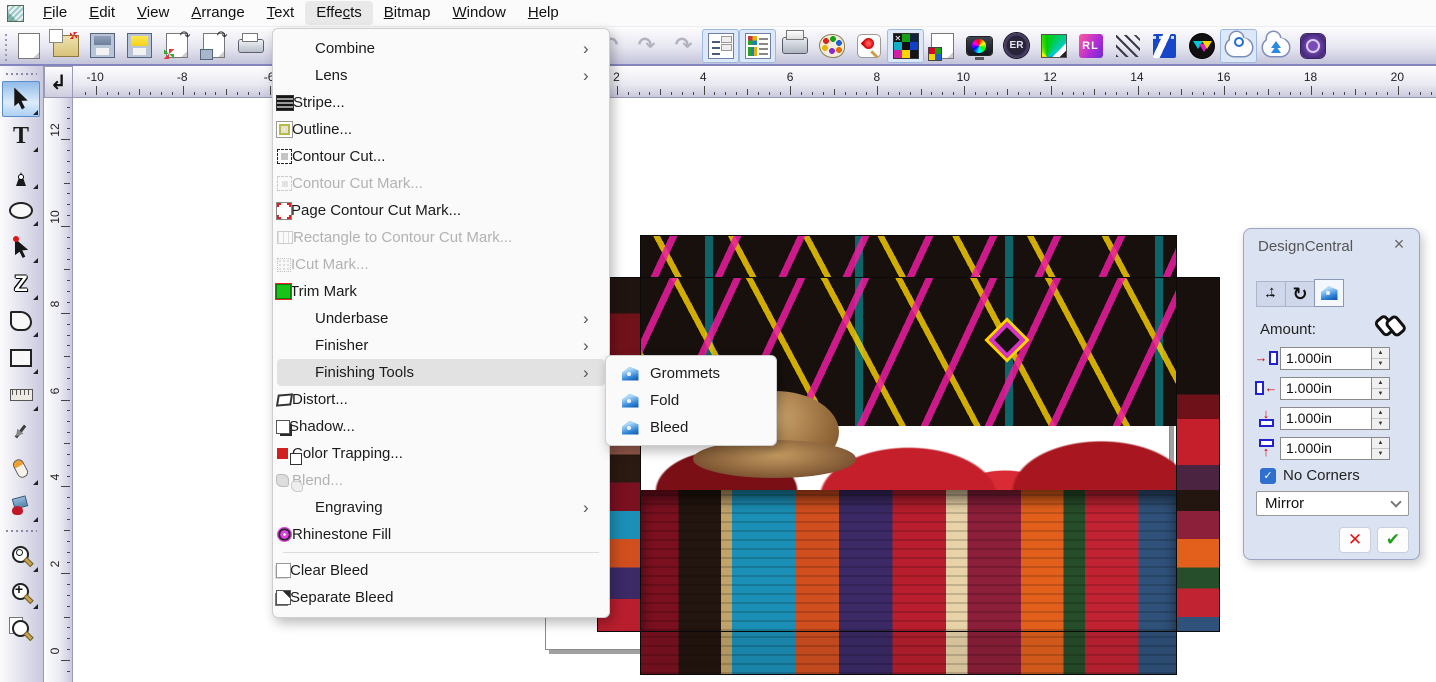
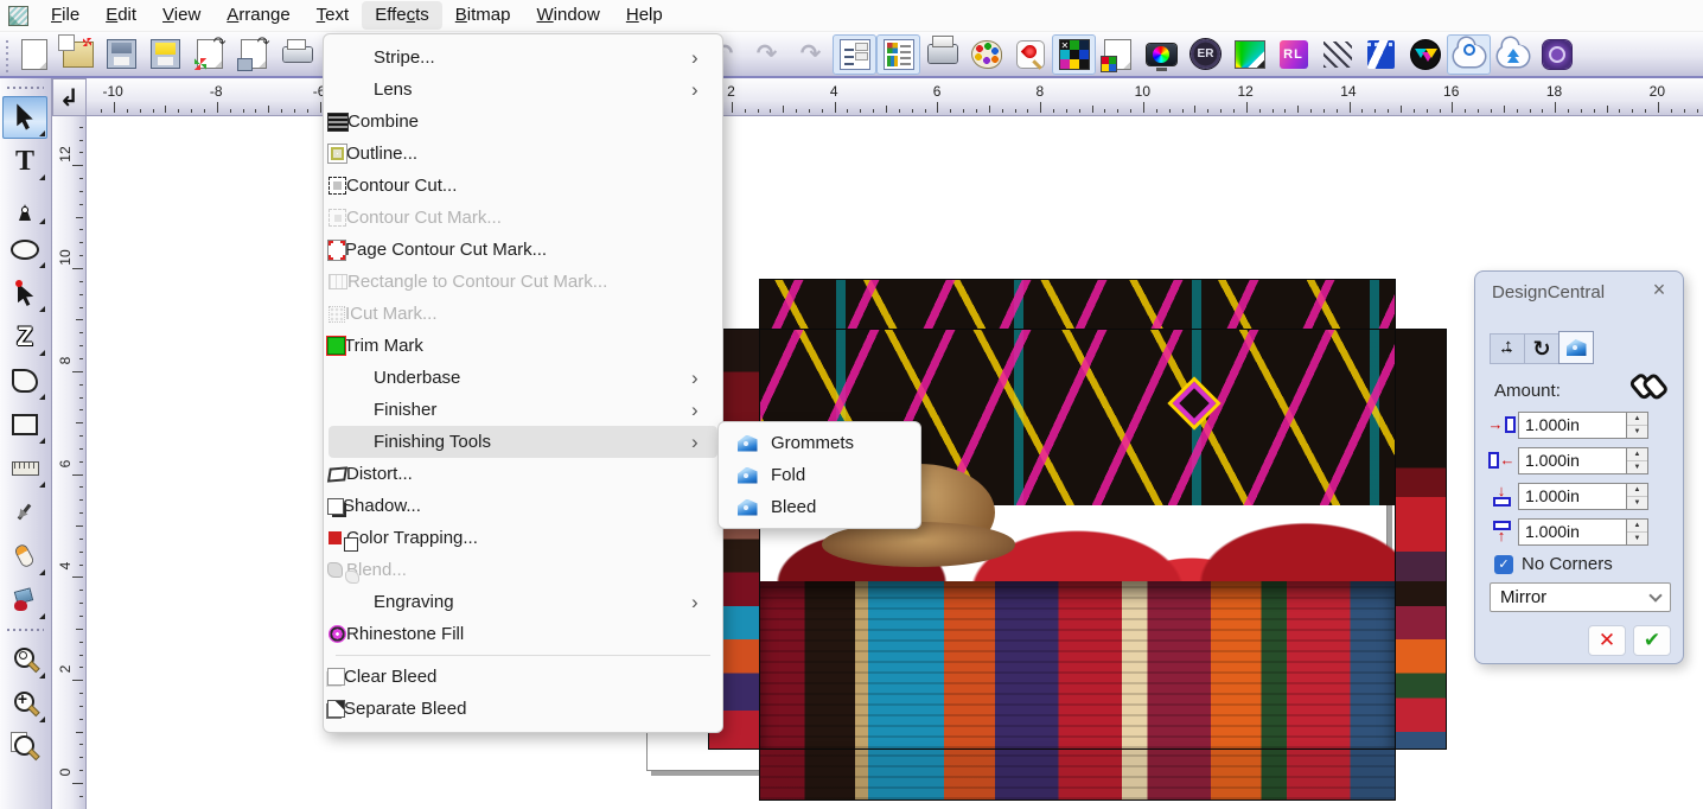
  File
  Edit
  View
  Arrange
  Text
  Effects
  Bitmap
  Window
  Help
  ↷
  ↷
  -10
  -8
  2
  4
  6
  8
  10
  12
  14
  16
  18
  20
- Combine
+ Stripe...
  ›
  Lens
  ›
- Stripe...
+ Combine
  Outline...
  Contour Cut...
  Contour Cut Mark...
  Page Contour Cut Mark...
  Rectangle to Contour Cut Mark...
  ICut Mark...
  Trim Mark
  Underbase
  ›
  Finisher
  ›
  Finishing Tools
  ›
  Distort...
  Shadow...
  olor Trapping...
  Blend...
  Engraving
  ›
  Rhinestone Fill
  Clear Bleed
  Separate Bleed
  Grommets
  Fold
  Bleed
  DesignCentral
  ×
  Amount:
  →
  1.000in
  ←
  1.000in
  ↓
  1.000in
  ↑
  1.000in
  ✓
  No Corners
  Mirror
  ✕
  ✔
